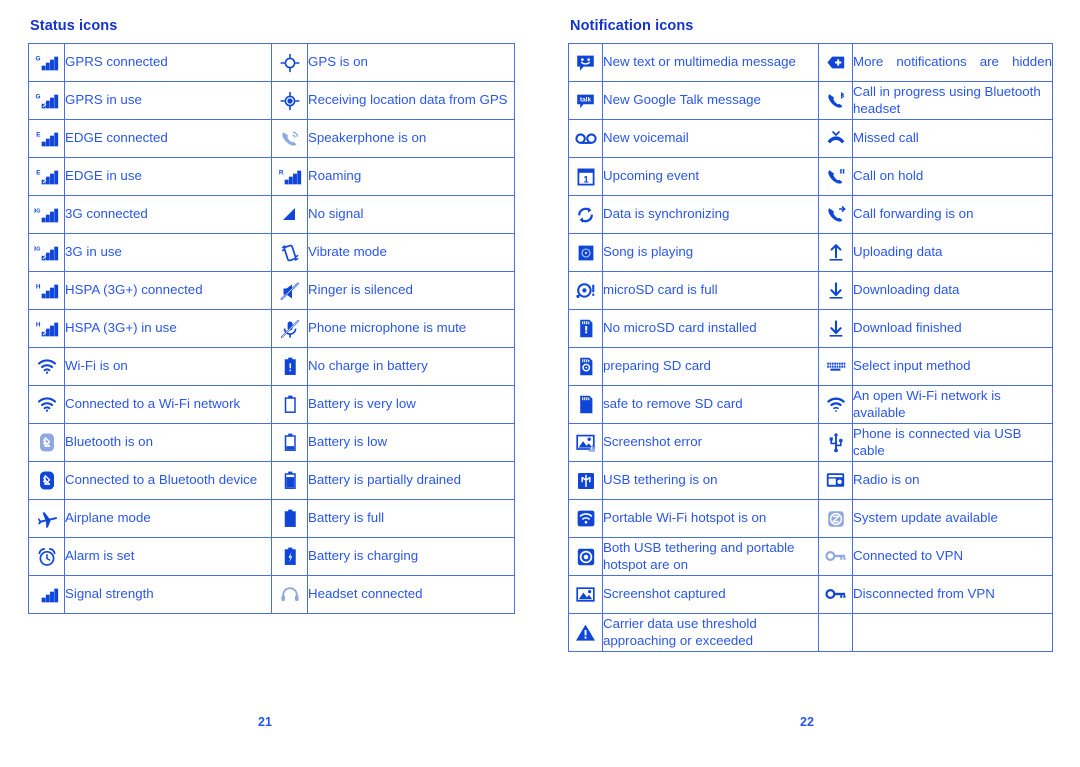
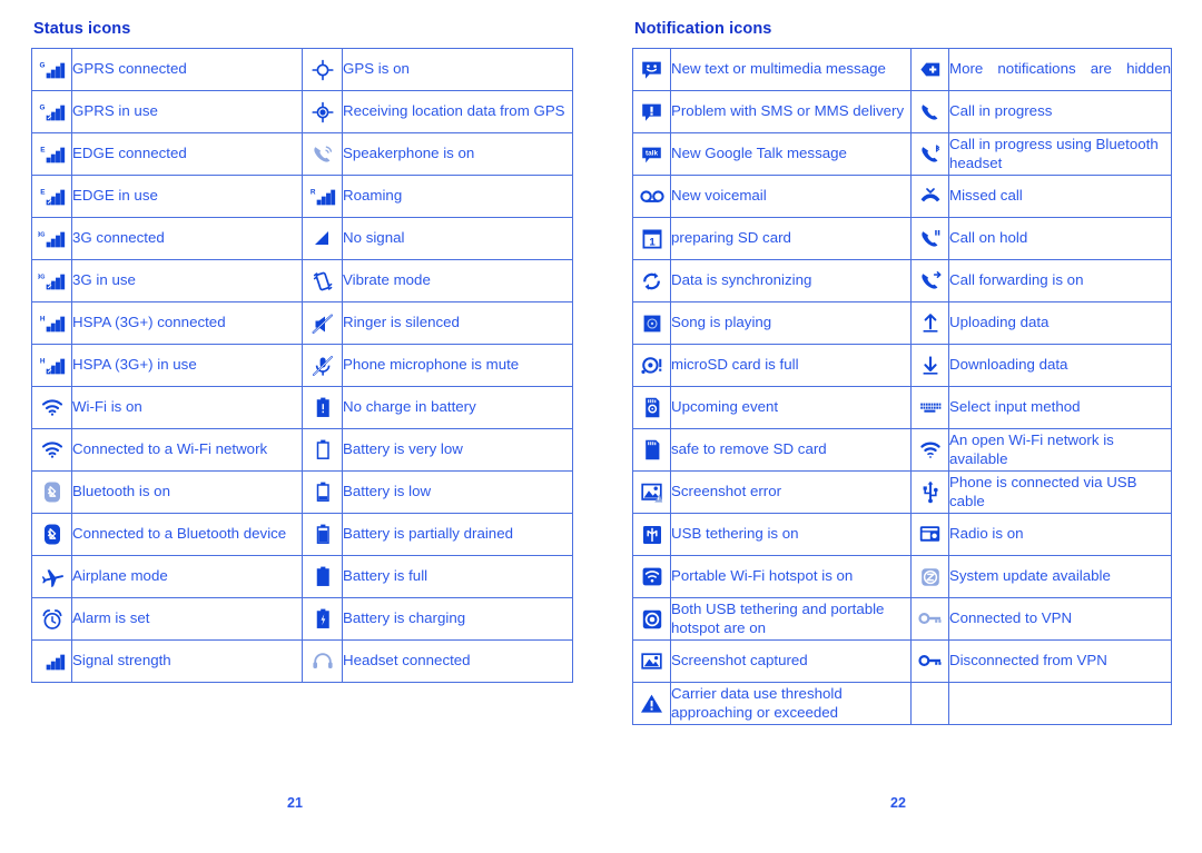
  Status icons
  	GPRS connected		GPS is on
  	GPRS in use		Receiving location data from GPS
  	EDGE connected		Speakerphone is on
  	EDGE in use		Roaming
  	3G connected		No signal
  	3G in use		Vibrate mode
  	HSPA (3G+) connected		Ringer is silenced
  	HSPA (3G+) in use		Phone microphone is mute
  	Wi-Fi is on		No charge in battery
  	Connected to a Wi-Fi network		Battery is very low
  	Bluetooth is on		Battery is low
  	Connected to a Bluetooth device		Battery is partially drained
  	Airplane mode		Battery is full
  	Alarm is set		Battery is charging
  	Signal strength		Headset connected
  Notification icons
  	New text or multimedia message		More notifications are hidden
+ 	Problem with SMS or MMS delivery		Call in progress
  	New Google Talk message		Call in progress using Bluetooth headset
  	New voicemail		Missed call
- 1	Upcoming event		Call on hold
+ 1	preparing SD card		Call on hold
  	Data is synchronizing		Call forwarding is on
  	Song is playing		Uploading data
  	microSD card is full		Downloading data
- 	No microSD card installed		Download finished
- 	preparing SD card		Select input method
+ 	Upcoming event		Select input method
  	safe to remove SD card		An open Wi-Fi network is available
  	Screenshot error		Phone is connected via USB cable
  	USB tethering is on		Radio is on
  	Portable Wi-Fi hotspot is on		System update available
  	Both USB tethering and portable hotspot are on		Connected to VPN
  	Screenshot captured		Disconnected from VPN
  	Carrier data use threshold approaching or exceeded
  21
  22
